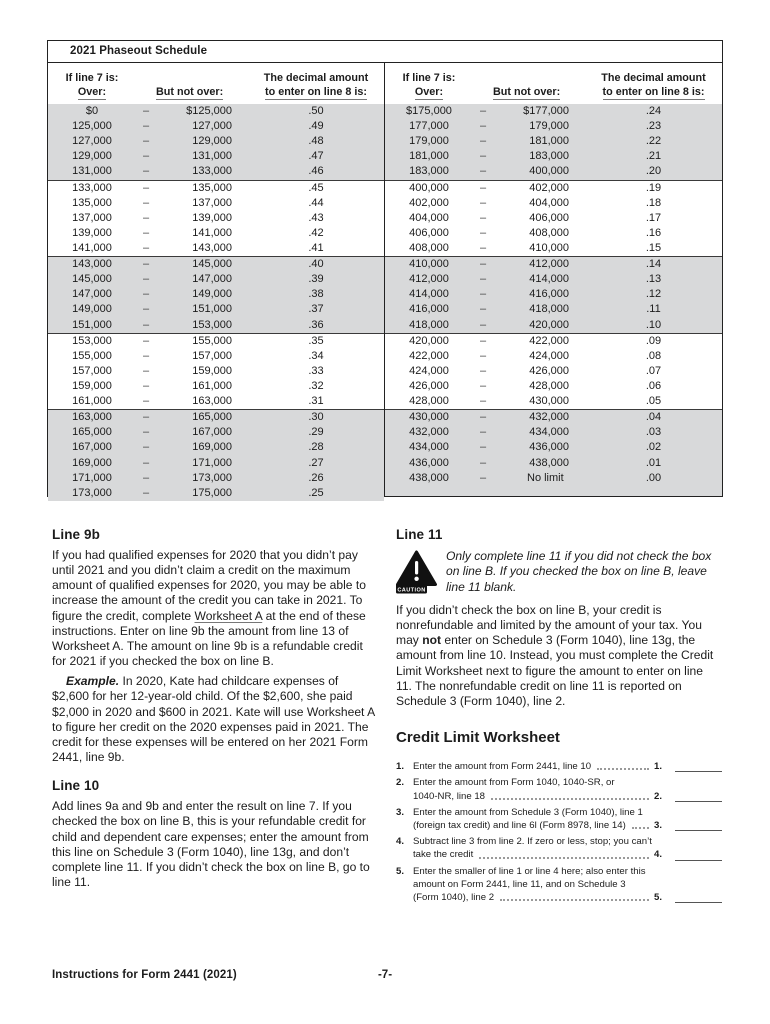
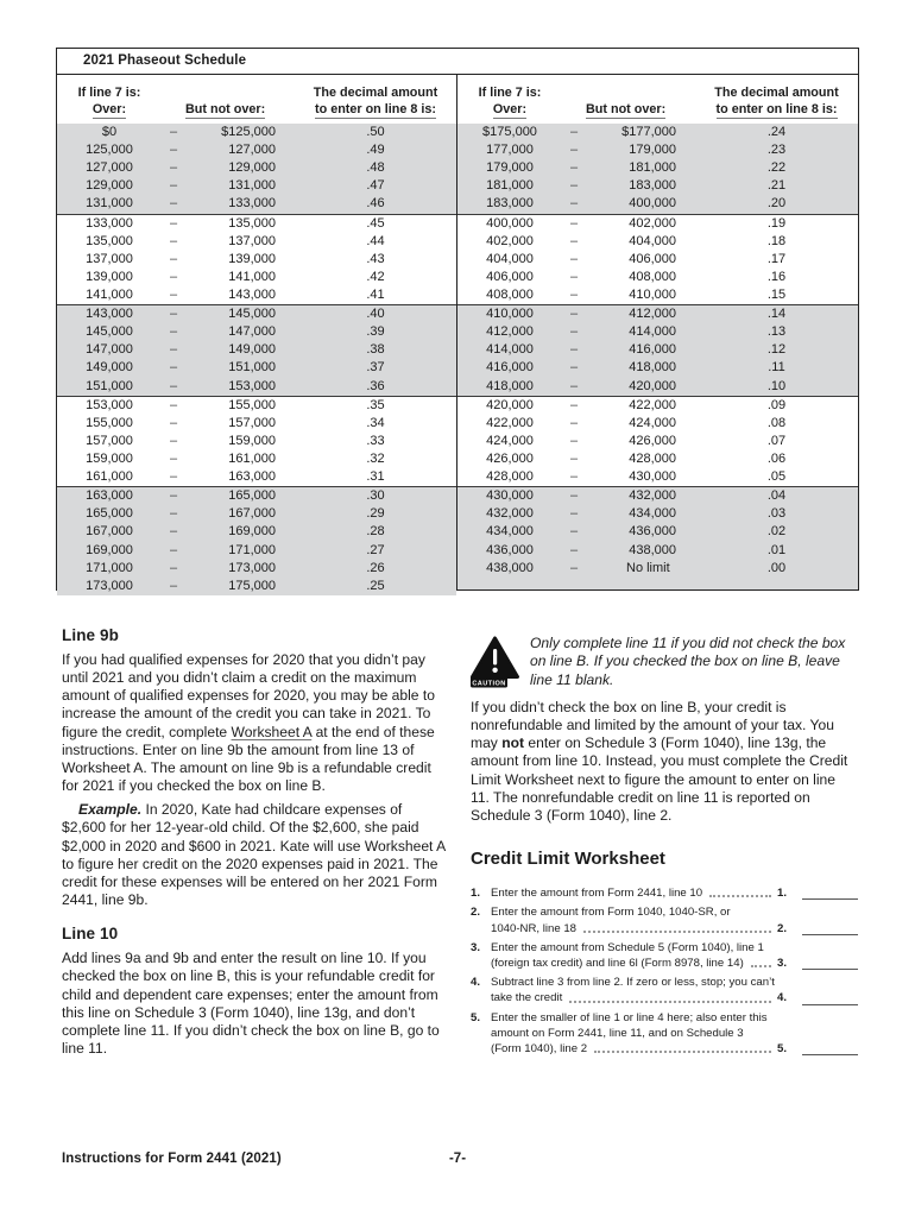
  2021 Phaseout Schedule
  If line 7 is:
  The decimal amount
  Over:
  But not over:
  to enter on line 8 is:
  $0
  –
  $125,000
  .50
  125,000
  –
  127,000
  .49
  127,000
  –
  129,000
  .48
  129,000
  –
  131,000
  .47
  131,000
  –
  133,000
  .46
  133,000
  –
  135,000
  .45
  135,000
  –
  137,000
  .44
  137,000
  –
  139,000
  .43
  139,000
  –
  141,000
  .42
  141,000
  –
  143,000
  .41
  143,000
  –
  145,000
  .40
  145,000
  –
  147,000
  .39
  147,000
  –
  149,000
  .38
  149,000
  –
  151,000
  .37
  151,000
  –
  153,000
  .36
  153,000
  –
  155,000
  .35
  155,000
  –
  157,000
  .34
  157,000
  –
  159,000
  .33
  159,000
  –
  161,000
  .32
  161,000
  –
  163,000
  .31
  163,000
  –
  165,000
  .30
  165,000
  –
  167,000
  .29
  167,000
  –
  169,000
  .28
  169,000
  –
  171,000
  .27
  171,000
  –
  173,000
  .26
  173,000
  –
  175,000
  .25
  If line 7 is:
  The decimal amount
  Over:
  But not over:
  to enter on line 8 is:
  $175,000
  –
  $177,000
  .24
  177,000
  –
  179,000
  .23
  179,000
  –
  181,000
  .22
  181,000
  –
  183,000
  .21
  183,000
  –
  400,000
  .20
  400,000
  –
  402,000
  .19
  402,000
  –
  404,000
  .18
  404,000
  –
  406,000
  .17
  406,000
  –
  408,000
  .16
  408,000
  –
  410,000
  .15
  410,000
  –
  412,000
  .14
  412,000
  –
  414,000
  .13
  414,000
  –
  416,000
  .12
  416,000
  –
  418,000
  .11
  418,000
  –
  420,000
  .10
  420,000
  –
  422,000
  .09
  422,000
  –
  424,000
  .08
  424,000
  –
  426,000
  .07
  426,000
  –
  428,000
  .06
  428,000
  –
  430,000
  .05
  430,000
  –
  432,000
  .04
  432,000
  –
  434,000
  .03
  434,000
  –
  436,000
  .02
  436,000
  –
  438,000
  .01
  438,000
  –
  No limit
  .00
  Line 9b
  If you had qualified expenses for 2020 that you didn’t pay until 2021 and you didn’t claim a credit on the maximum amount of qualified expenses for 2020, you may be able to increase the amount of the credit you can take in 2021. To figure the credit, complete Worksheet A at the end of these instructions. Enter on line 9b the amount from line 13 of Worksheet A. The amount on line 9b is a refundable credit for 2021 if you checked the box on line B.
  Example. In 2020, Kate had childcare expenses of $2,600 for her 12-year-old child. Of the $2,600, she paid $2,000 in 2020 and $600 in 2021. Kate will use Worksheet A to figure her credit on the 2020 expenses paid in 2021. The credit for these expenses will be entered on her 2021 Form 2441, line 9b.
  Line 10
- Add lines 9a and 9b and enter the result on line 7. If you checked the box on line B, this is your refundable credit for child and dependent care expenses; enter the amount from this line on Schedule 3 (Form 1040), line 13g, and don’t complete line 11. If you didn’t check the box on line B, go to line 11.
+ Add lines 9a and 9b and enter the result on line 10. If you checked the box on line B, this is your refundable credit for child and dependent care expenses; enter the amount from this line on Schedule 3 (Form 1040), line 13g, and don’t complete line 11. If you didn’t check the box on line B, go to line 11.
- Line 11
  Only complete line 11 if you did not check the box on line B. If you checked the box on line B, leave line 11 blank.
  If you didn’t check the box on line B, your credit is nonrefundable and limited by the amount of your tax. You may not enter on Schedule 3 (Form 1040), line 13g, the amount from line 10. Instead, you must complete the Credit Limit Worksheet next to figure the amount to enter on line 11. The nonrefundable credit on line 11 is reported on Schedule 3 (Form 1040), line 2.
  Credit Limit Worksheet
  1.
  Enter the amount from Form 2441, line 10
  1.
  2.
  Enter the amount from Form 1040, 1040-SR, or
  1040-NR, line 18
  2.
  3.
- Enter the amount from Schedule 3 (Form 1040), line 1
+ Enter the amount from Schedule 5 (Form 1040), line 1
  (foreign tax credit) and line 6l (Form 8978, line 14)
  3.
  4.
  Subtract line 3 from line 2. If zero or less, stop; you can’t
  take the credit
  4.
  5.
  Enter the smaller of line 1 or line 4 here; also enter this
  amount on Form 2441, line 11, and on Schedule 3
  (Form 1040), line 2
  5.
  -7-
  Instructions for Form 2441 (2021)
